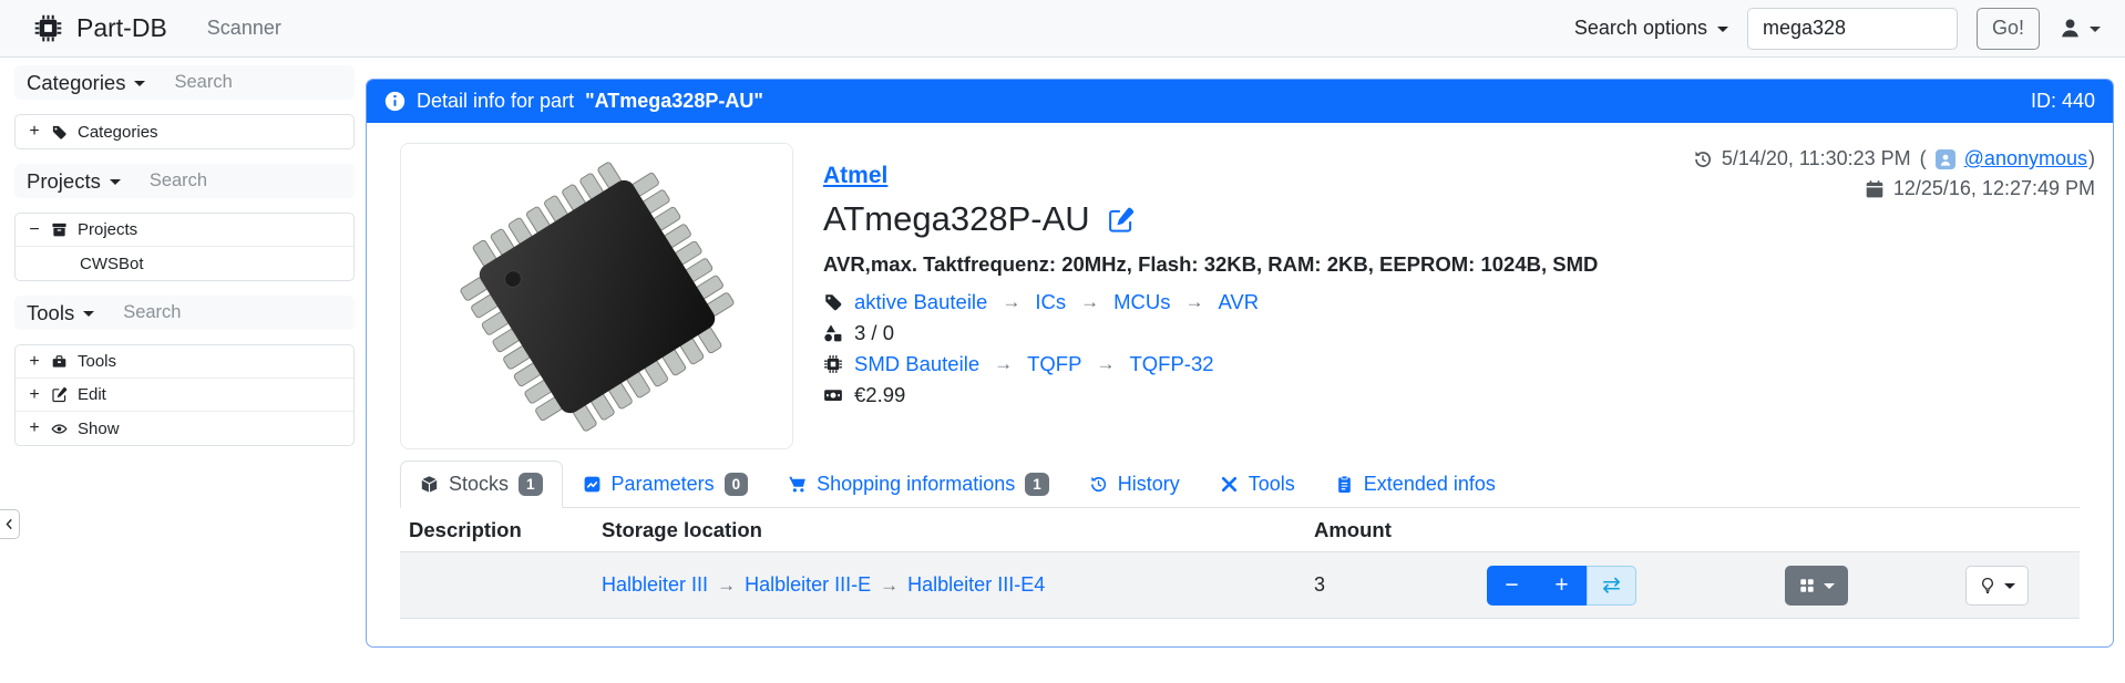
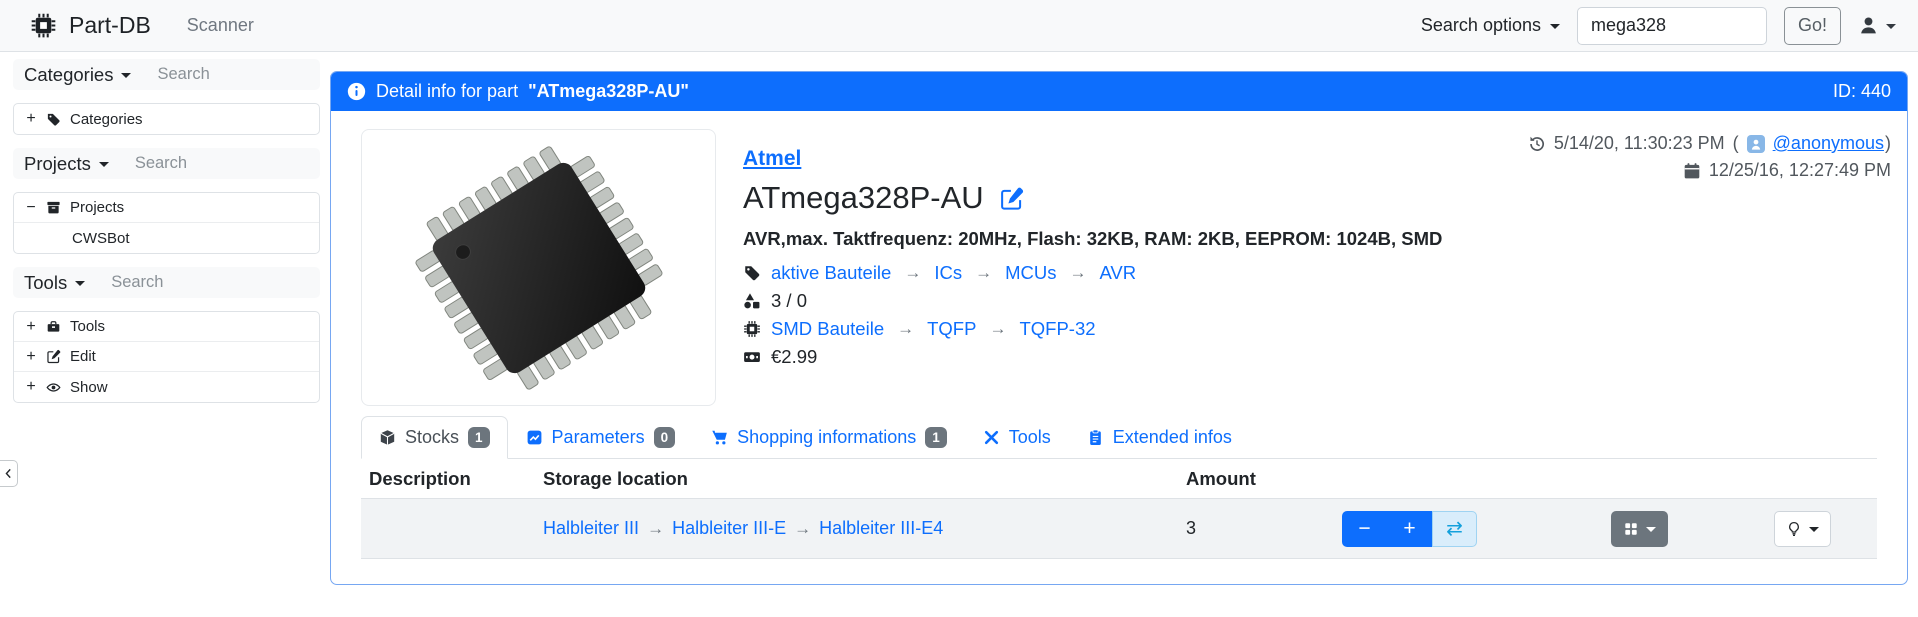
  Part-DB
  Scanner
  Search options
  mega328
  Go!
  Categories
  Search
  +
  Categories
  Projects
  Search
  −
  Projects
  CWSBot
  Tools
  Search
  +
  Tools
  +
  Edit
  +
  Show
  Detail info for part
  "ATmega328P-AU"
  ID: 440
  Atmel
  ATmega328P-AU
  AVR,max. Taktfrequenz: 20MHz, Flash: 32KB, RAM: 2KB, EEPROM: 1024B, SMD
  aktive Bauteile
  →
  ICs
  →
  MCUs
  →
  AVR
  3 / 0
  SMD Bauteile
  →
  TQFP
  →
  TQFP-32
  €2.99
  5/14/20, 11:30:23 PM
  (
  @anonymous
  )
  12/25/16, 12:27:49 PM
  Stocks
  1
  Parameters
  0
  Shopping informations
  1
- History
  Tools
  Extended infos
  Description
  Storage location
  Amount
  Halbleiter III → Halbleiter III-E → Halbleiter III-E4
  3
  −
  +
  ⇄
